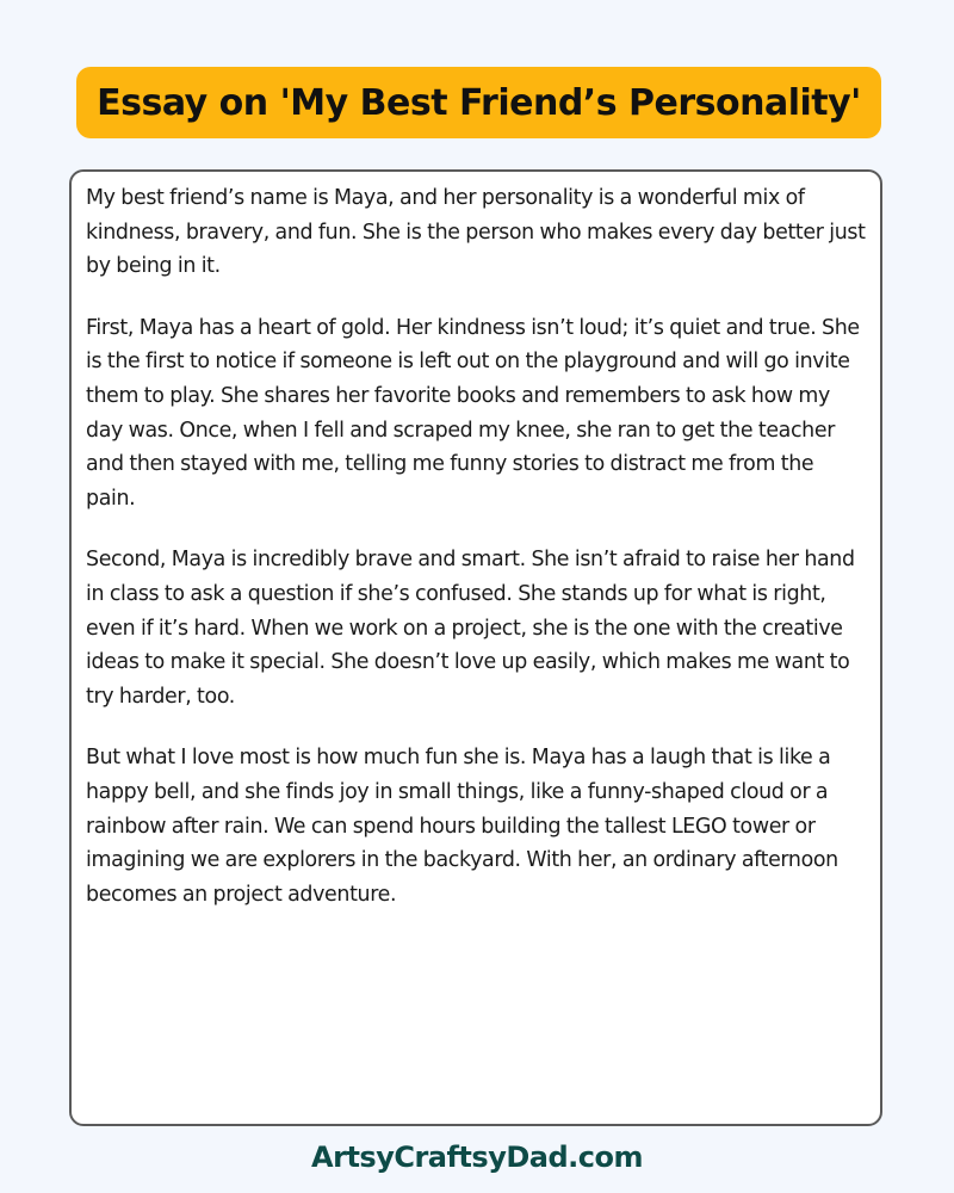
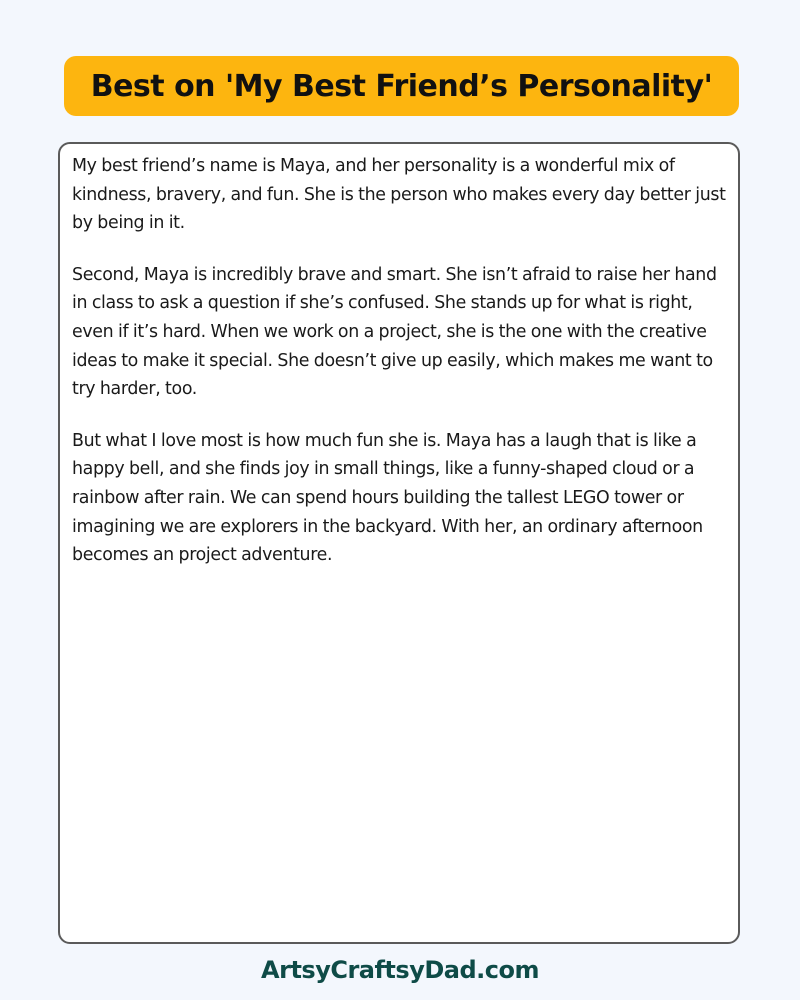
- Essay on 'My Best Friend’s Personality'
+ Best on 'My Best Friend’s Personality'
  My best friend’s name is Maya, and her personality is a wonderful mix of kindness, bravery, and fun. She is the person who makes every day better just by being in it.
- First, Maya has a heart of gold. Her kindness isn’t loud; it’s quiet and true. She is the first to notice if someone is left out on the playground and will go invite them to play. She shares her favorite books and remembers to ask how my day was. Once, when I fell and scraped my knee, she ran to get the teacher and then stayed with me, telling me funny stories to distract me from the pain.
- Second, Maya is incredibly brave and smart. She isn’t afraid to raise her hand in class to ask a question if she’s confused. She stands up for what is right, even if it’s hard. When we work on a project, she is the one with the creative ideas to make it special. She doesn’t love up easily, which makes me want to try harder, too.
+ Second, Maya is incredibly brave and smart. She isn’t afraid to raise her hand in class to ask a question if she’s confused. She stands up for what is right, even if it’s hard. When we work on a project, she is the one with the creative ideas to make it special. She doesn’t give up easily, which makes me want to try harder, too.
  But what I love most is how much fun she is. Maya has a laugh that is like a happy bell, and she finds joy in small things, like a funny-shaped cloud or a rainbow after rain. We can spend hours building the tallest LEGO tower or imagining we are explorers in the backyard. With her, an ordinary afternoon becomes an project adventure.
  ArtsyCraftsyDad.com
